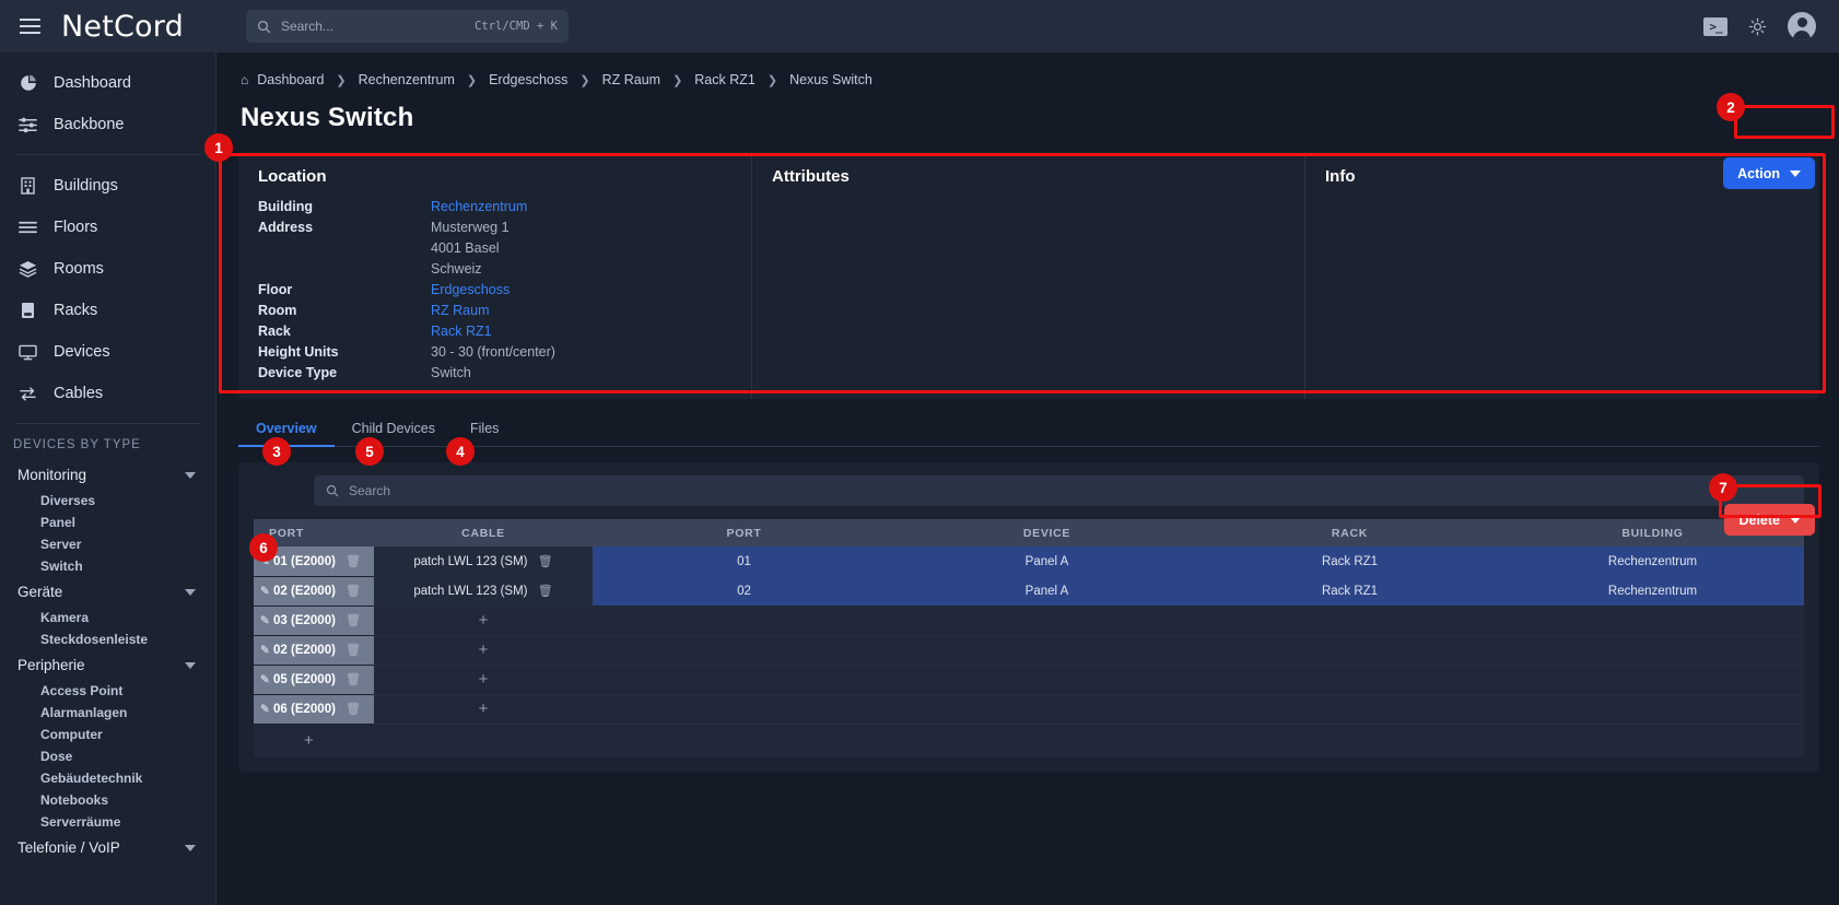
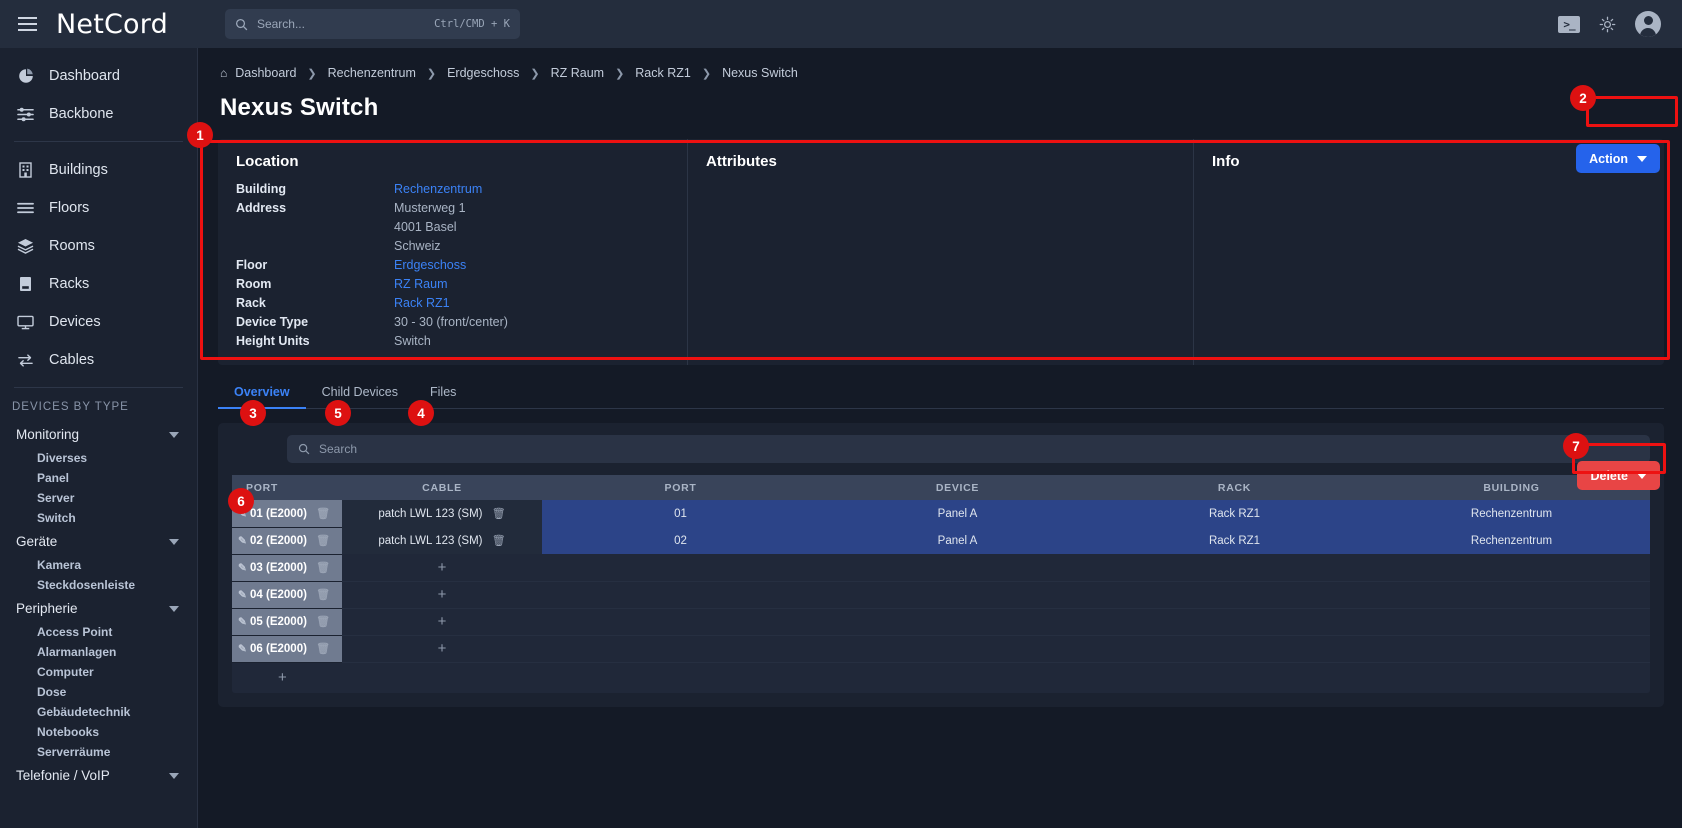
  NetCord
  Search...
  Ctrl/CMD + K
  >_
  Dashboard
  Backbone
  Buildings
  Floors
  Rooms
  Racks
  Devices
  Cables
  DEVICES BY TYPE
  Monitoring
  Diverses
  Panel
  Server
  Switch
  Geräte
  Kamera
  Steckdosenleiste
  Peripherie
  Access Point
  Alarmanlagen
  Computer
  Dose
  Gebäudetechnik
  Notebooks
  Serverräume
  Telefonie / VoIP
  ⌂
  Dashboard
  ❯
  Rechenzentrum
  ❯
  Erdgeschoss
  ❯
  RZ Raum
  ❯
  Rack RZ1
  ❯
  Nexus Switch
  Nexus Switch
  Action
  Location
  Building
  Rechenzentrum
  Address
  Musterweg 1
  4001 Basel
  Schweiz
  Floor
  Erdgeschoss
  Room
  RZ Raum
  Rack
  Rack RZ1
- Height Units
+ Device Type
  30 - 30 (front/center)
- Device Type
+ Height Units
  Switch
  Attributes
  Info
  Overview
  Child Devices
  Files
  Search
  PORT	CABLE	PORT	DEVICE	RACK	BUILDING
  01 (E2000) 🗑	patch LWL 123 (SM) 🗑	01	Panel A	Rack RZ1	Rechenzentrum
  ✎ 02 (E2000) 🗑	patch LWL 123 (SM) 🗑	02	Panel A	Rack RZ1	Rechenzentrum
  ✎ 03 (E2000) 🗑	+
- ✎ 02 (E2000) 🗑	+
+ ✎ 04 (E2000) 🗑	+
  ✎ 05 (E2000) 🗑	+
  ✎ 06 (E2000) 🗑	+
  +
  Delete
  1
  2
  3
  5
  4
  6
  7
